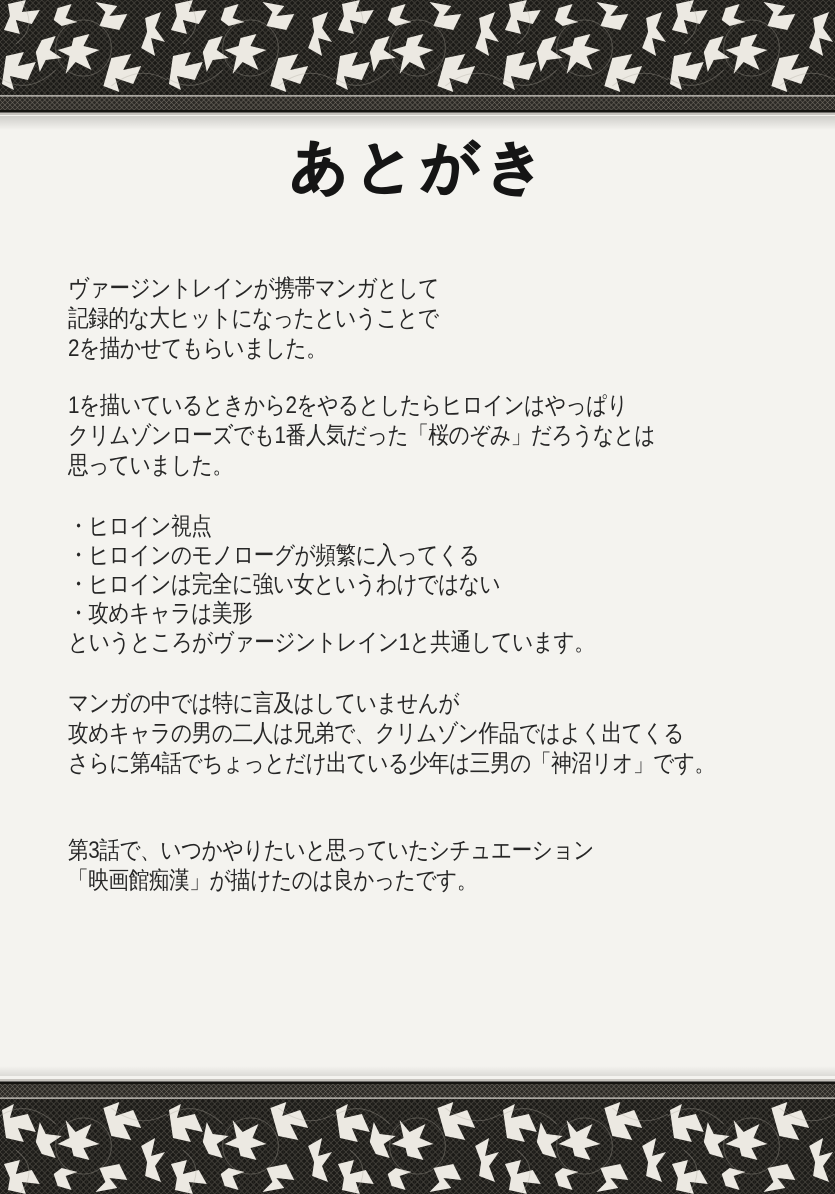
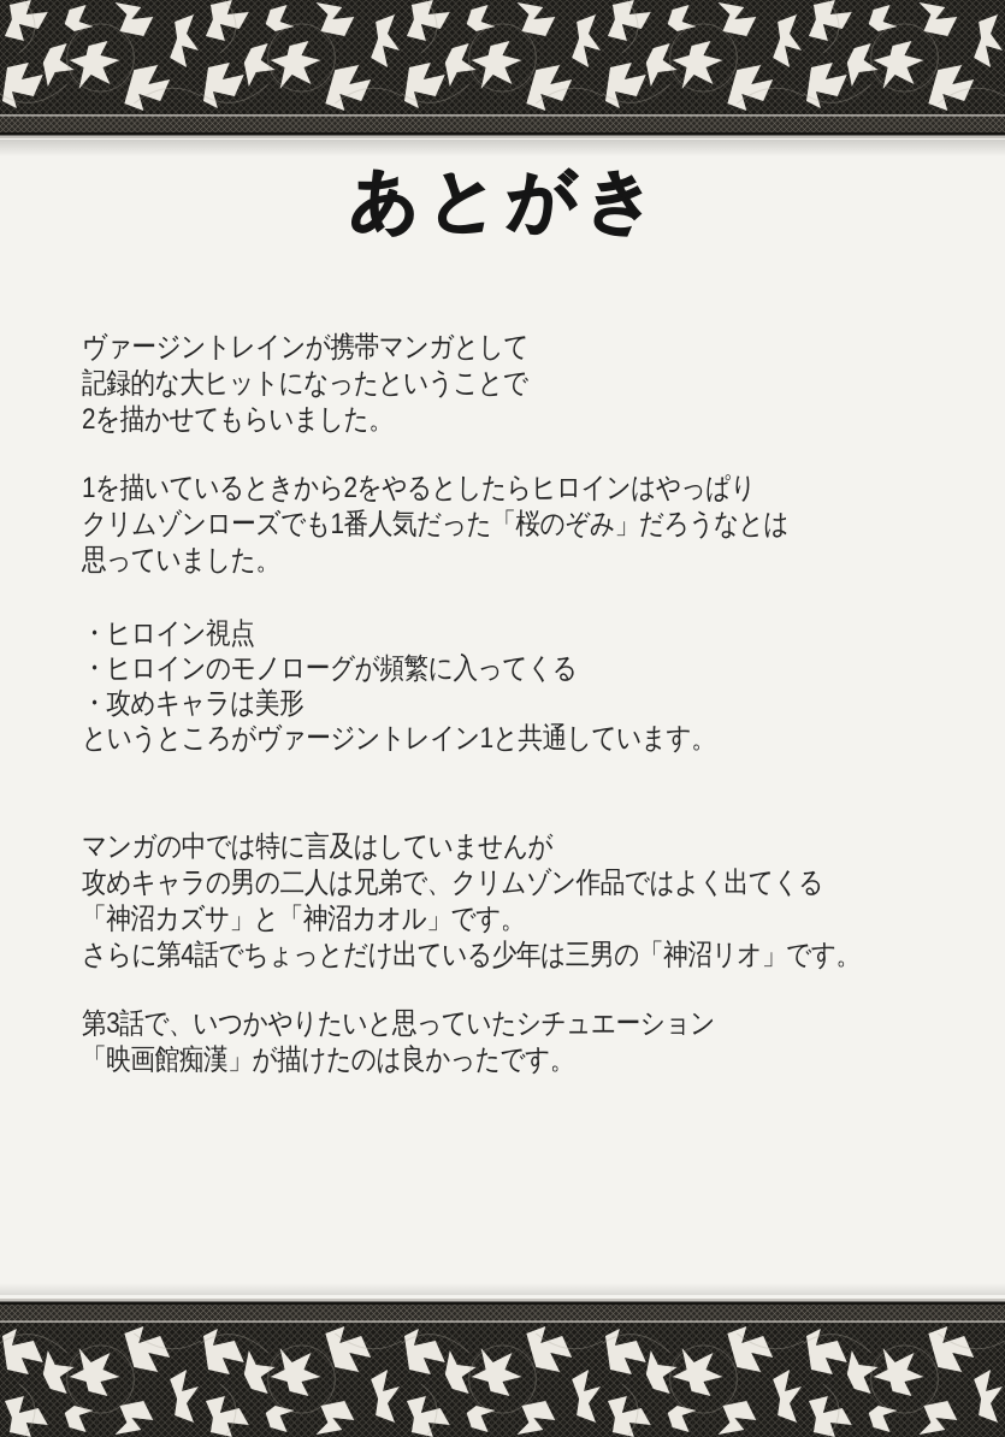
  あとがき
  ヴァージントレインが携帯マンガとして
  記録的な大ヒットになったということで
  2を描かせてもらいました。
  1を描いているときから2をやるとしたらヒロインはやっぱり
  クリムゾンローズでも1番人気だった「桜のぞみ」だろうなとは
  思っていました。
  ・ヒロイン視点
  ・ヒロインのモノローグが頻繁に入ってくる
- ・ヒロインは完全に強い女というわけではない
  ・攻めキャラは美形
  というところがヴァージントレイン1と共通しています。
  マンガの中では特に言及はしていませんが
  攻めキャラの男の二人は兄弟で、クリムゾン作品ではよく出てくる
+ 「神沼カズサ」と「神沼カオル」です。
  さらに第4話でちょっとだけ出ている少年は三男の「神沼リオ」です。
  第3話で、いつかやりたいと思っていたシチュエーション
  「映画館痴漢」が描けたのは良かったです。
